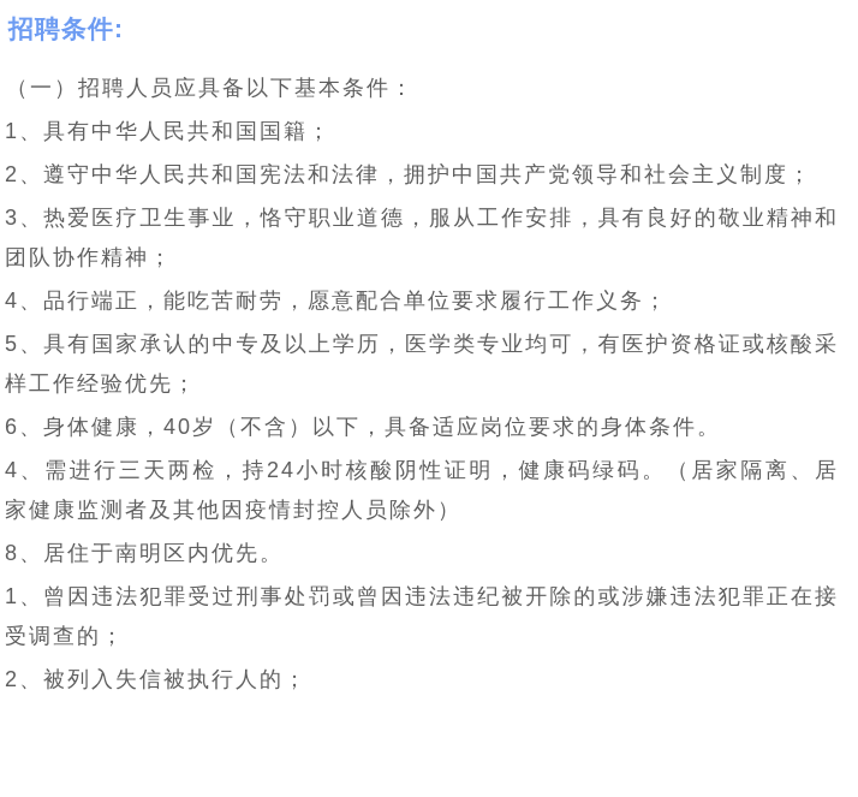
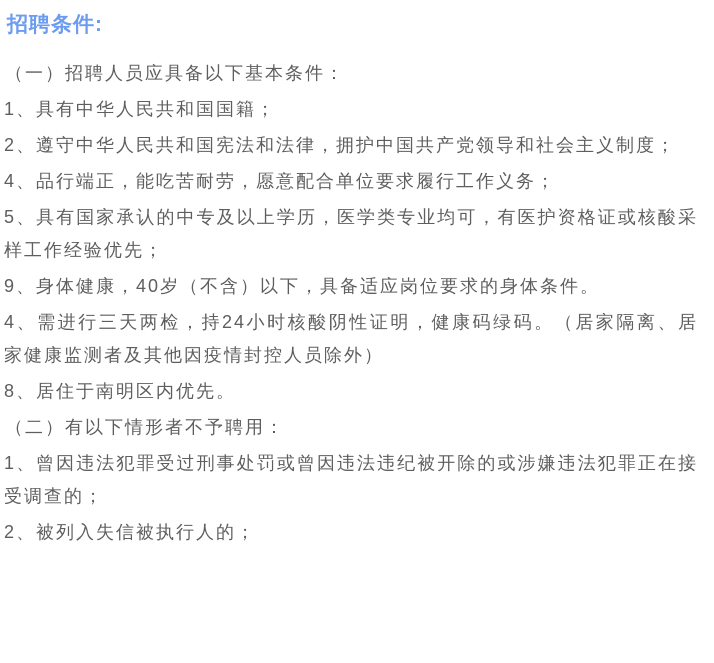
  招聘条件:
  （一）招聘人员应具备以下基本条件：
  1、具有中华人民共和国国籍；
  2、遵守中华人民共和国宪法和法律，拥护中国共产党领导和社会主义制度；
- 3、热爱医疗卫生事业，恪守职业道德，服从工作安排，具有良好的敬业精神和团队协作精神；
  4、品行端正，能吃苦耐劳，愿意配合单位要求履行工作义务；
  5、具有国家承认的中专及以上学历，医学类专业均可，有医护资格证或核酸采样工作经验优先；
- 6、身体健康，40岁（不含）以下，具备适应岗位要求的身体条件。
+ 9、身体健康，40岁（不含）以下，具备适应岗位要求的身体条件。
  4、需进行三天两检，持24小时核酸阴性证明，健康码绿码。（居家隔离、居家健康监测者及其他因疫情封控人员除外）
  8、居住于南明区内优先。
+ （二）有以下情形者不予聘用：
  1、曾因违法犯罪受过刑事处罚或曾因违法违纪被开除的或涉嫌违法犯罪正在接受调查的；
  2、被列入失信被执行人的；
